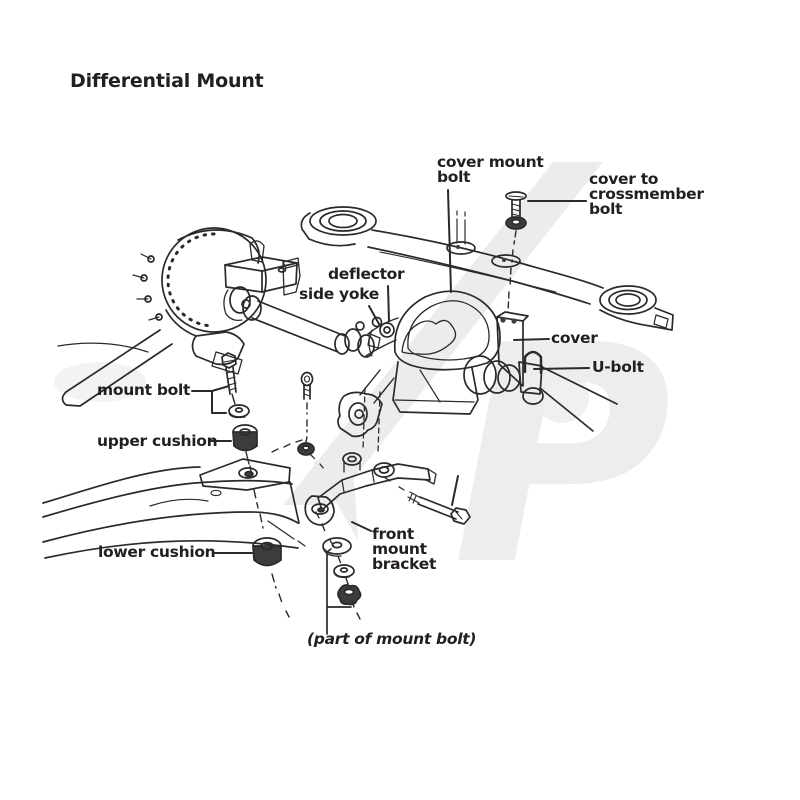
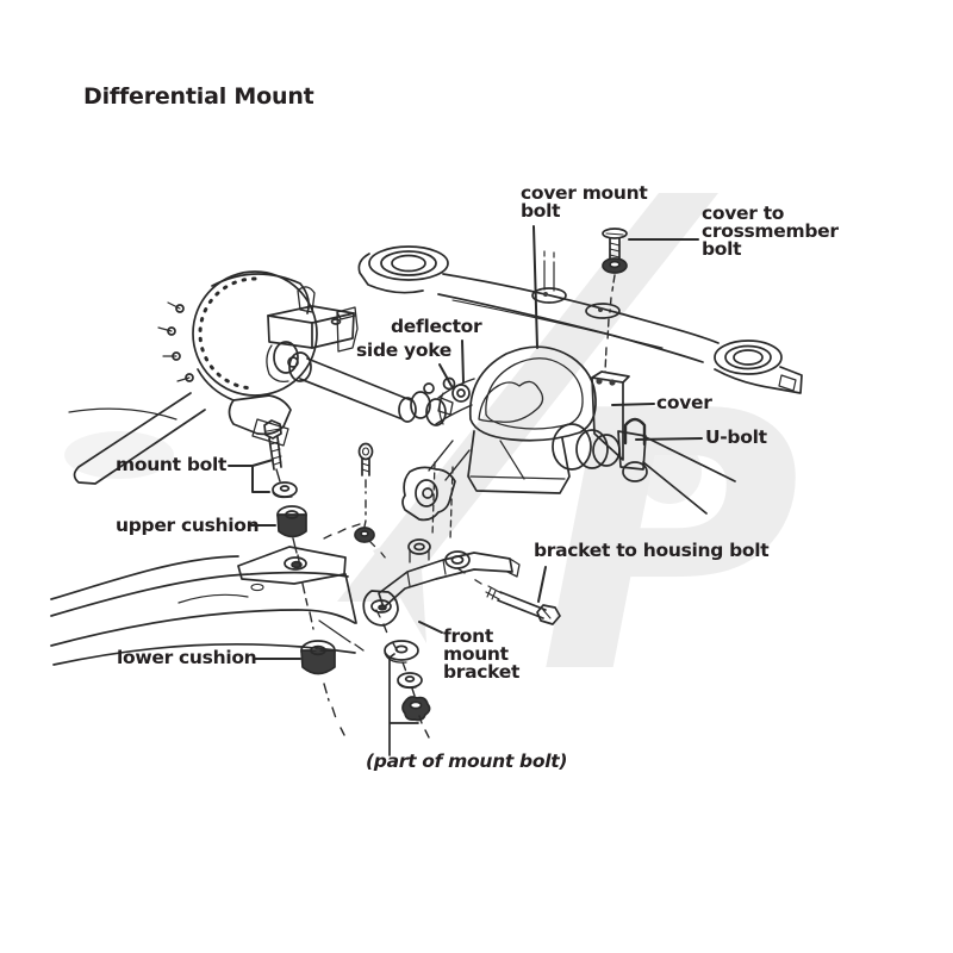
  P
  Differential Mount
  cover mount
  bolt
  cover to
  crossmember
  bolt
  deflector
  side yoke
  cover
  U-bolt
  mount bolt
  upper cushion
+ bracket to housing bolt
  front
  mount
  bracket
  lower cushion
  (part of mount bolt)
